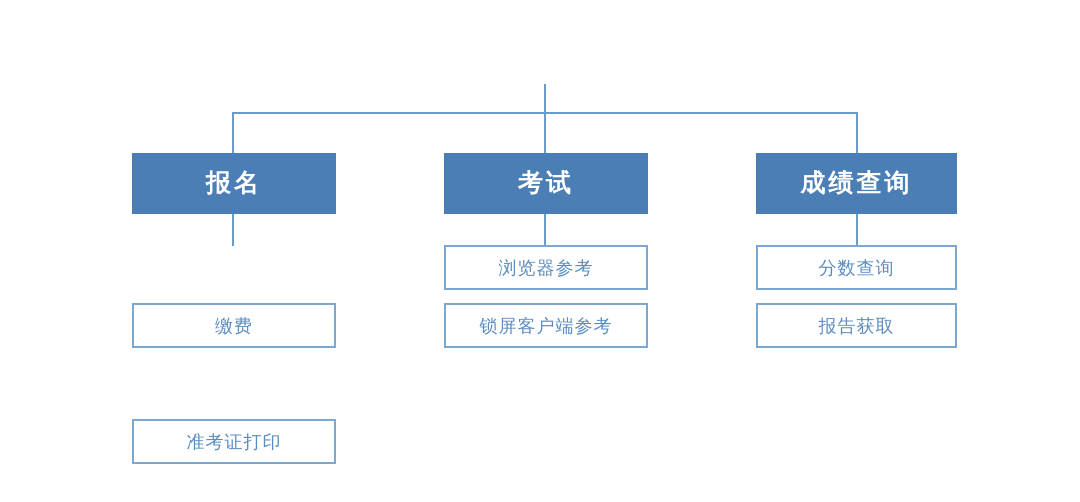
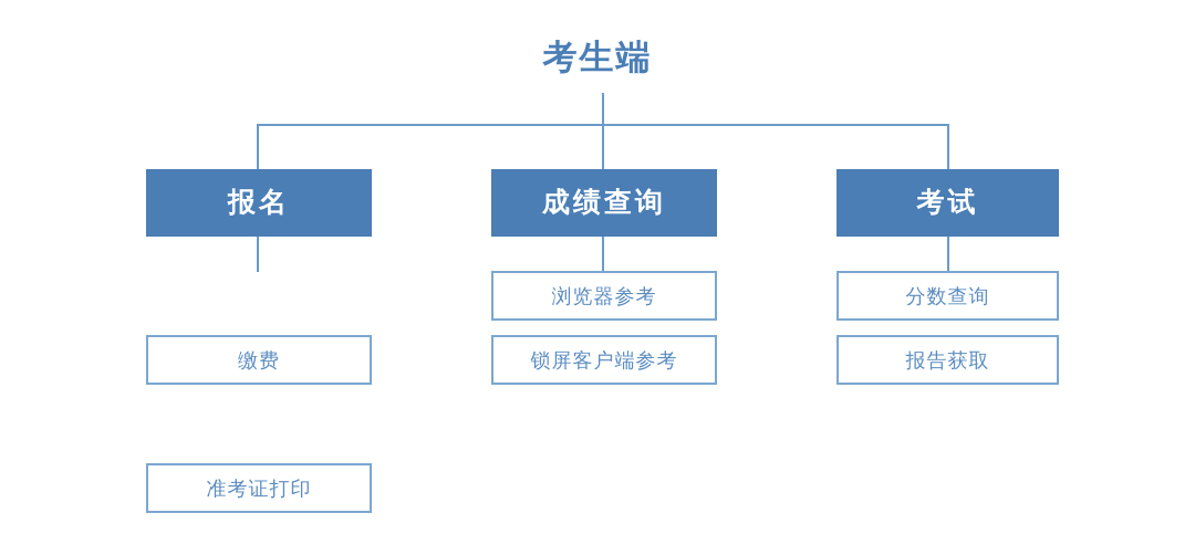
+ 考生端
  报名
  缴费
  准考证打印
- 考试
+ 成绩查询
  浏览器参考
  锁屏客户端参考
- 成绩查询
+ 考试
  分数查询
  报告获取
